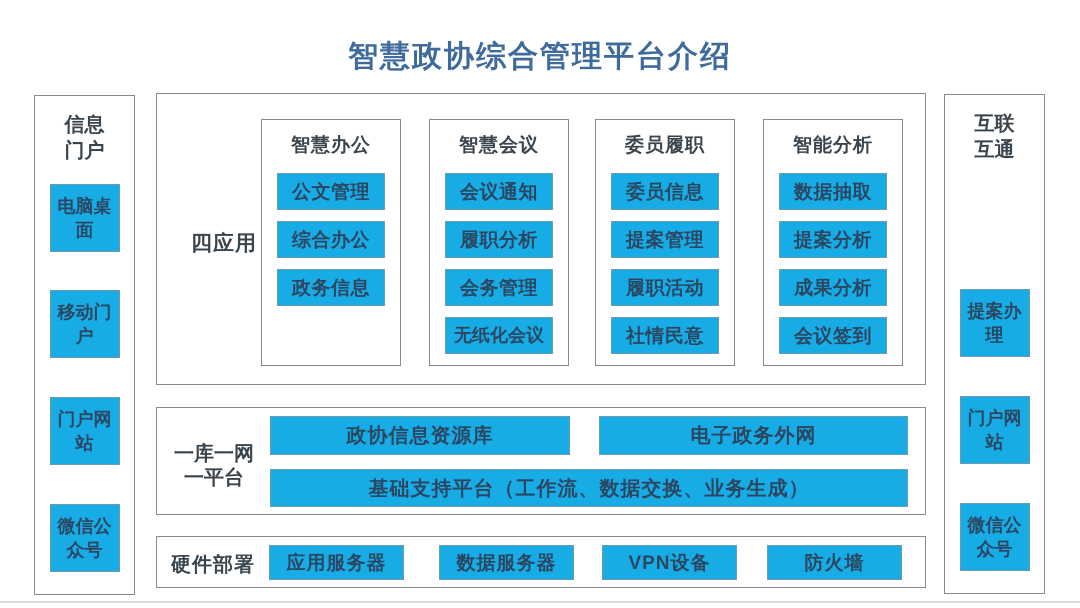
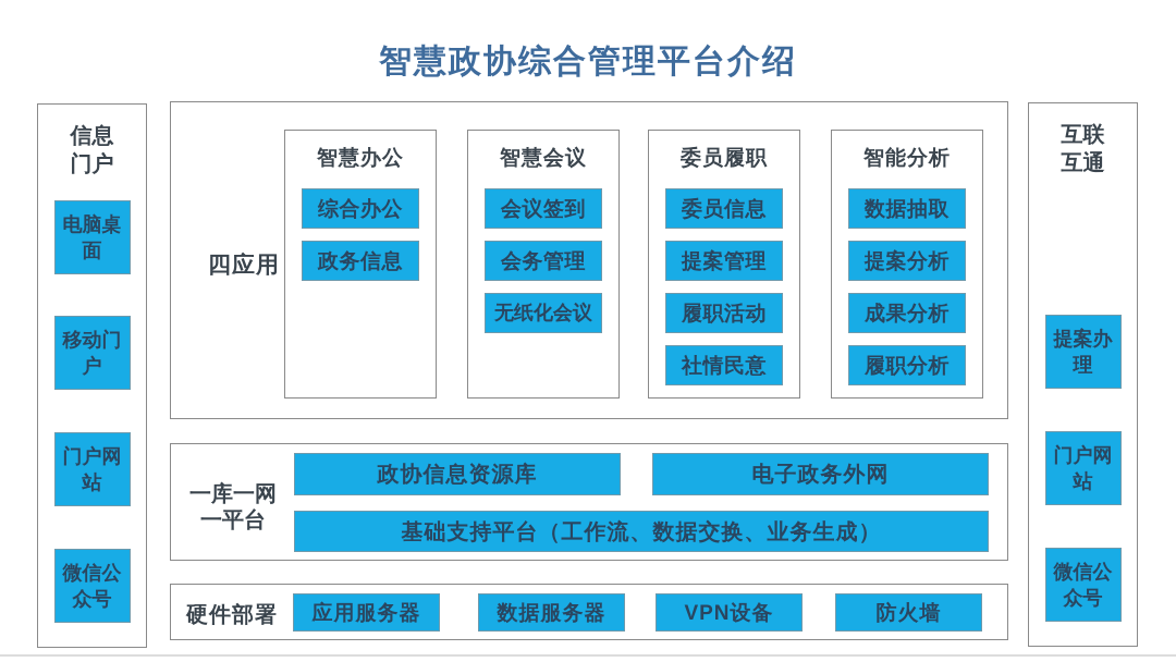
  智慧政协综合管理平台介绍
  信息门户
  电脑桌面
  移动门户
  门户网站
  微信公众号
  互联互通
  提案办理
  门户网站
  微信公众号
  四应用
  智慧办公
- 公文管理
  综合办公
  政务信息
  智慧会议
- 会议通知
- 履职分析
+ 会议签到
  会务管理
  无纸化会议
  委员履职
  委员信息
  提案管理
  履职活动
  社情民意
  智能分析
  数据抽取
  提案分析
  成果分析
- 会议签到
+ 履职分析
  一库一网一平台
  政协信息资源库
  电子政务外网
  基础支持平台（工作流、数据交换、业务生成）
  硬件部署
  应用服务器
  数据服务器
  VPN设备
  防火墙
